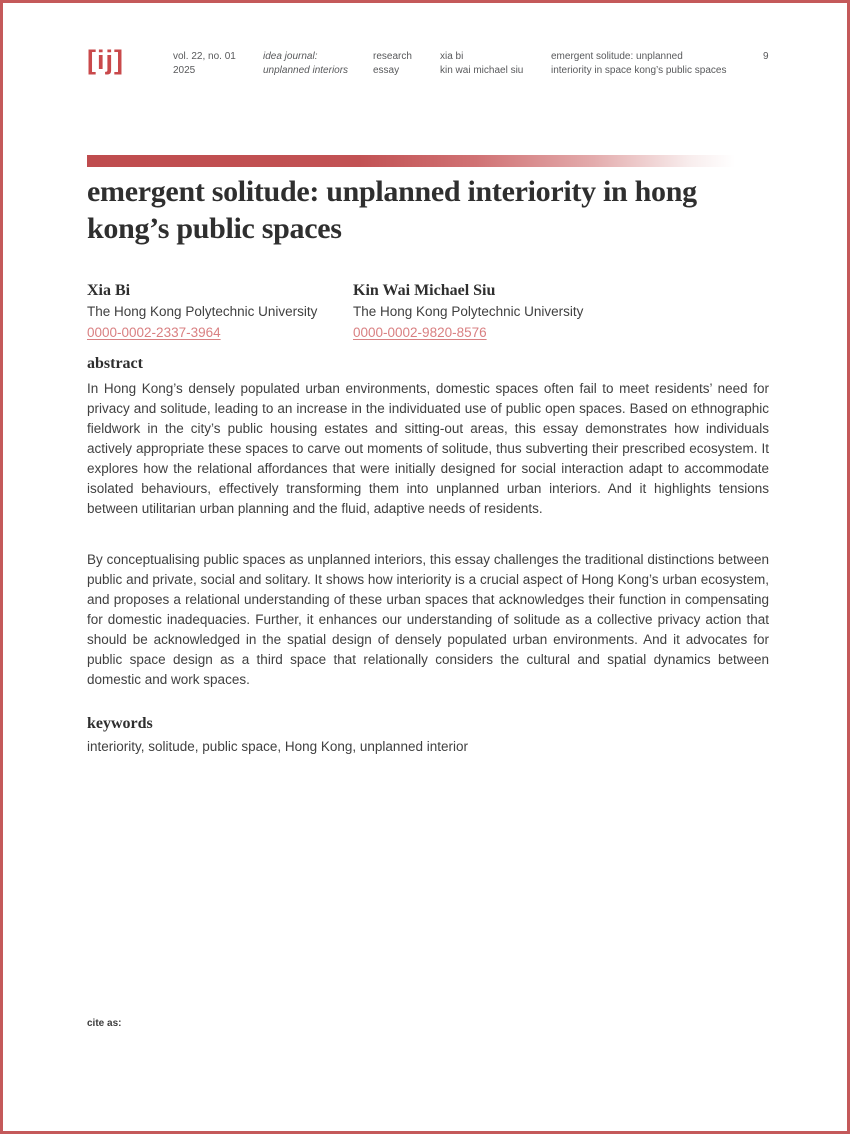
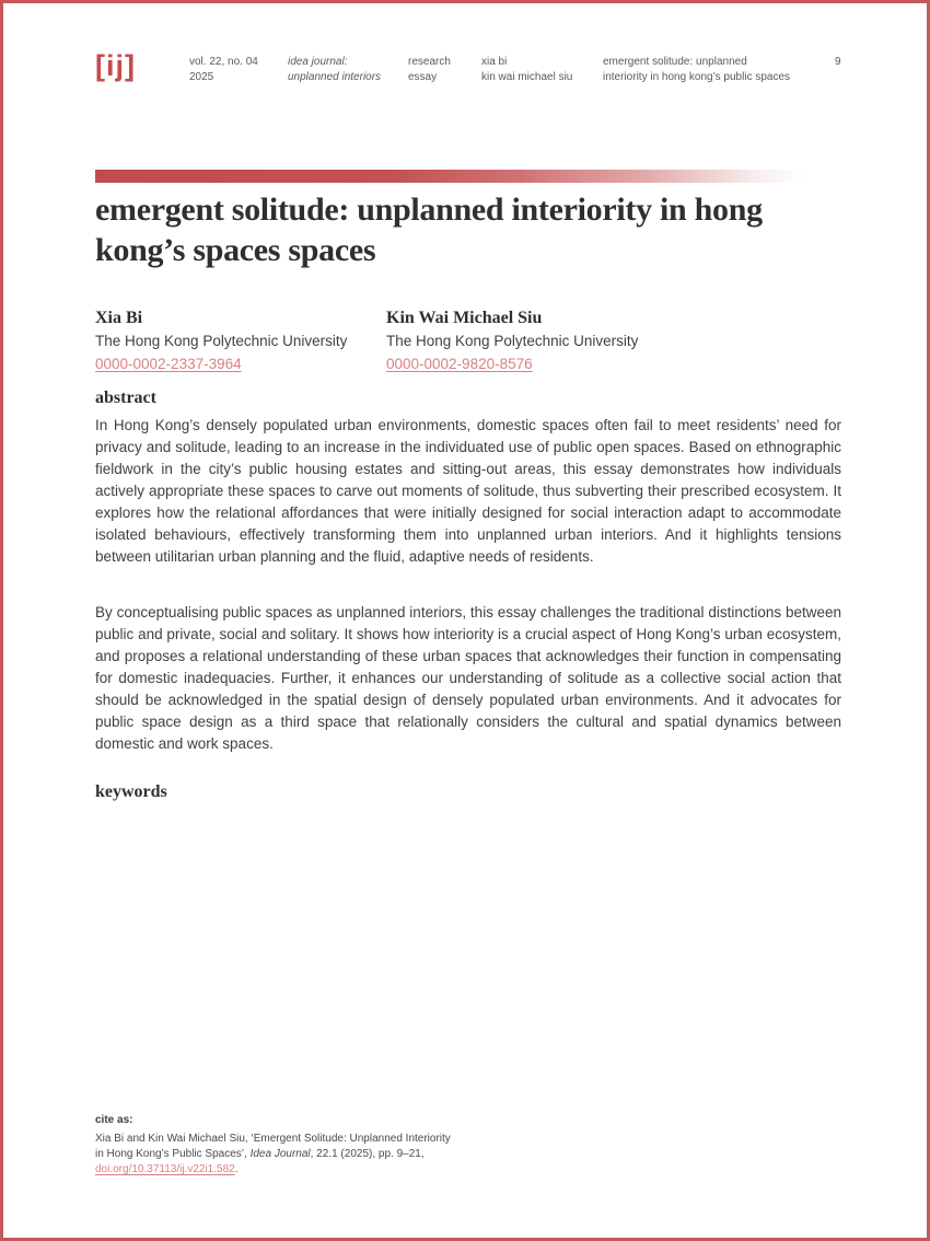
  [ij]
- vol. 22, no. 01
+ vol. 22, no. 04
  2025
  idea journal:
  unplanned interiors
  research
  essay
  xia bi
  kin wai michael siu
  emergent solitude: unplanned
- interiority in space kong’s public spaces
+ interiority in hong kong’s public spaces
  9
- emergent solitude: unplanned interiority in hong kong’s public spaces
+ emergent solitude: unplanned interiority in hong kong’s spaces spaces
  Xia Bi
  The Hong Kong Polytechnic University
  0000-0002-2337-3964
  Kin Wai Michael Siu
  The Hong Kong Polytechnic University
  0000-0002-9820-8576
  abstract
  In Hong Kong’s densely populated urban environments, domestic spaces often fail to meet residents’ need for privacy and solitude, leading to an increase in the individuated use of public open spaces. Based on ethnographic fieldwork in the city’s public housing estates and sitting-out areas, this essay demonstrates how individuals actively appropriate these spaces to carve out moments of solitude, thus subverting their prescribed ecosystem. It explores how the relational affordances that were initially designed for social interaction adapt to accommodate isolated behaviours, effectively transforming them into unplanned urban interiors. And it highlights tensions between utilitarian urban planning and the fluid, adaptive needs of residents.
- By conceptualising public spaces as unplanned interiors, this essay challenges the traditional distinctions between public and private, social and solitary. It shows how interiority is a crucial aspect of Hong Kong’s urban ecosystem, and proposes a relational understanding of these urban spaces that acknowledges their function in compensating for domestic inadequacies. Further, it enhances our understanding of solitude as a collective privacy action that should be acknowledged in the spatial design of densely populated urban environments. And it advocates for public space design as a third space that relationally considers the cultural and spatial dynamics between domestic and work spaces.
+ By conceptualising public spaces as unplanned interiors, this essay challenges the traditional distinctions between public and private, social and solitary. It shows how interiority is a crucial aspect of Hong Kong’s urban ecosystem, and proposes a relational understanding of these urban spaces that acknowledges their function in compensating for domestic inadequacies. Further, it enhances our understanding of solitude as a collective social action that should be acknowledged in the spatial design of densely populated urban environments. And it advocates for public space design as a third space that relationally considers the cultural and spatial dynamics between domestic and work spaces.
  keywords
- interiority, solitude, public space, Hong Kong, unplanned interior
  cite as:
+ Xia Bi and Kin Wai Michael Siu, ‘Emergent Solitude: Unplanned Interiority
+ in Hong Kong’s Public Spaces’, Idea Journal, 22.1 (2025), pp. 9–21,
+ doi.org/10.37113/ij.v22i1.582.
